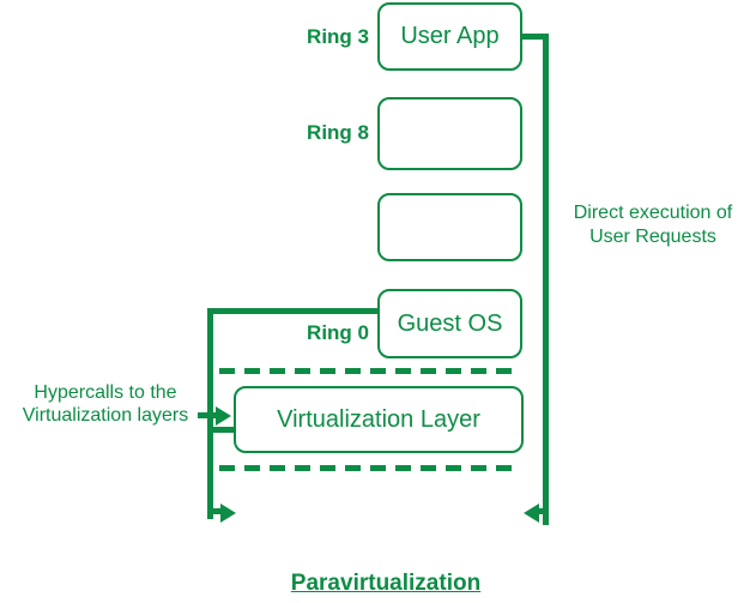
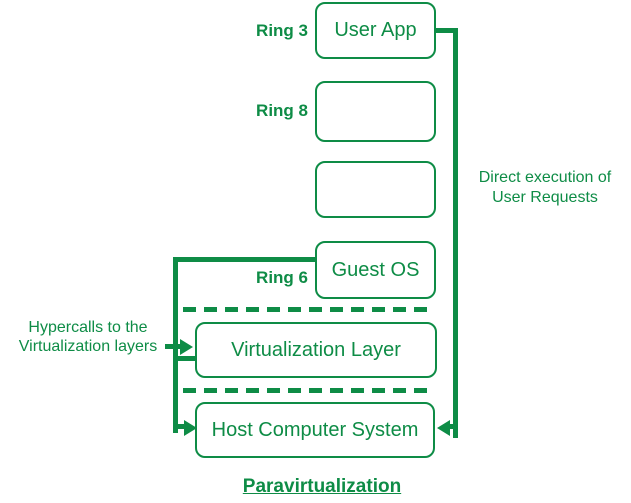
  Ring 3
  Ring 8
- Ring 0
+ Ring 6
  User App
  Guest OS
  Virtualization Layer
+ Host Computer System
  Direct execution of
  User Requests
  Hypercalls to the
  Virtualization layers
  Paravirtualization
